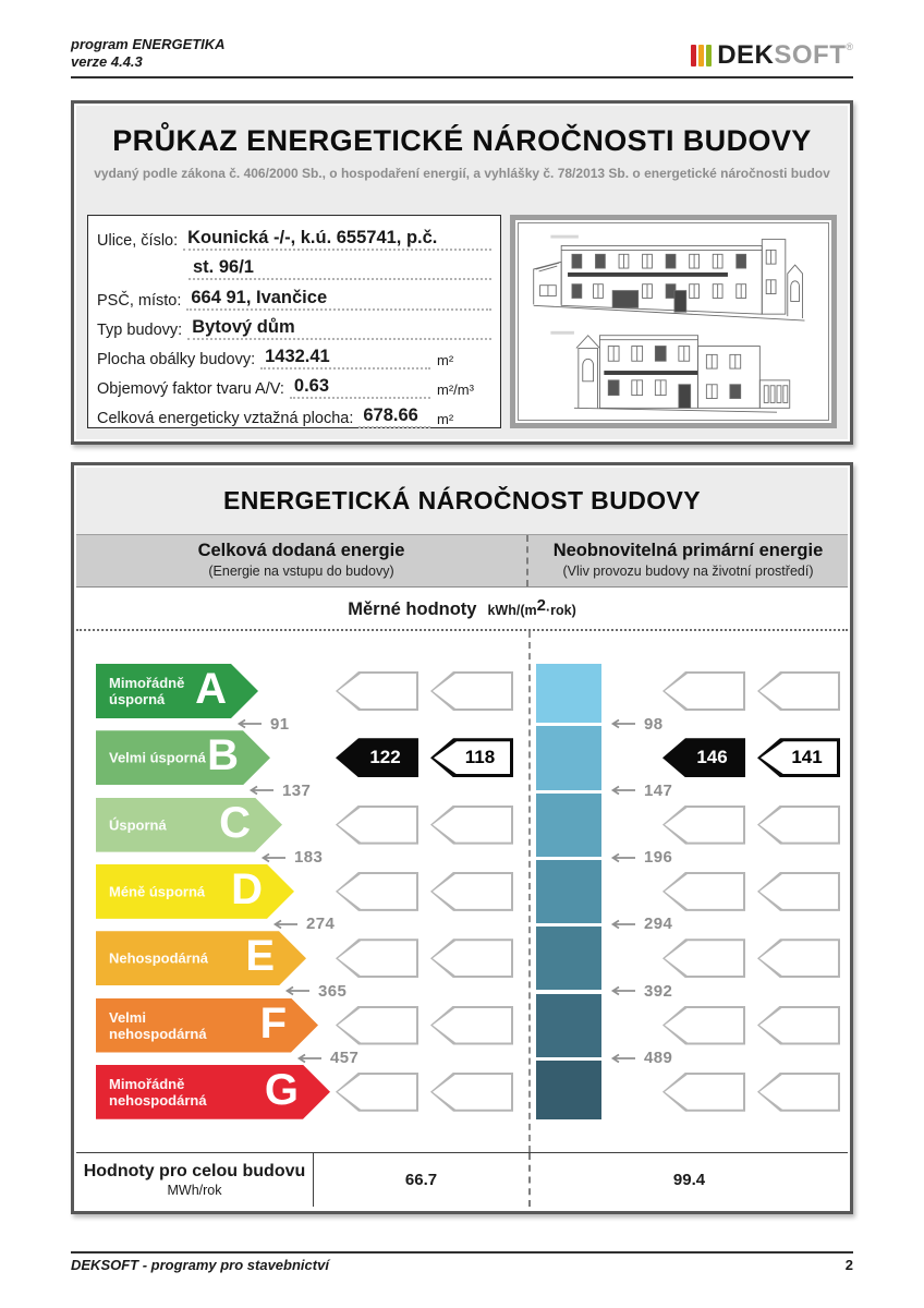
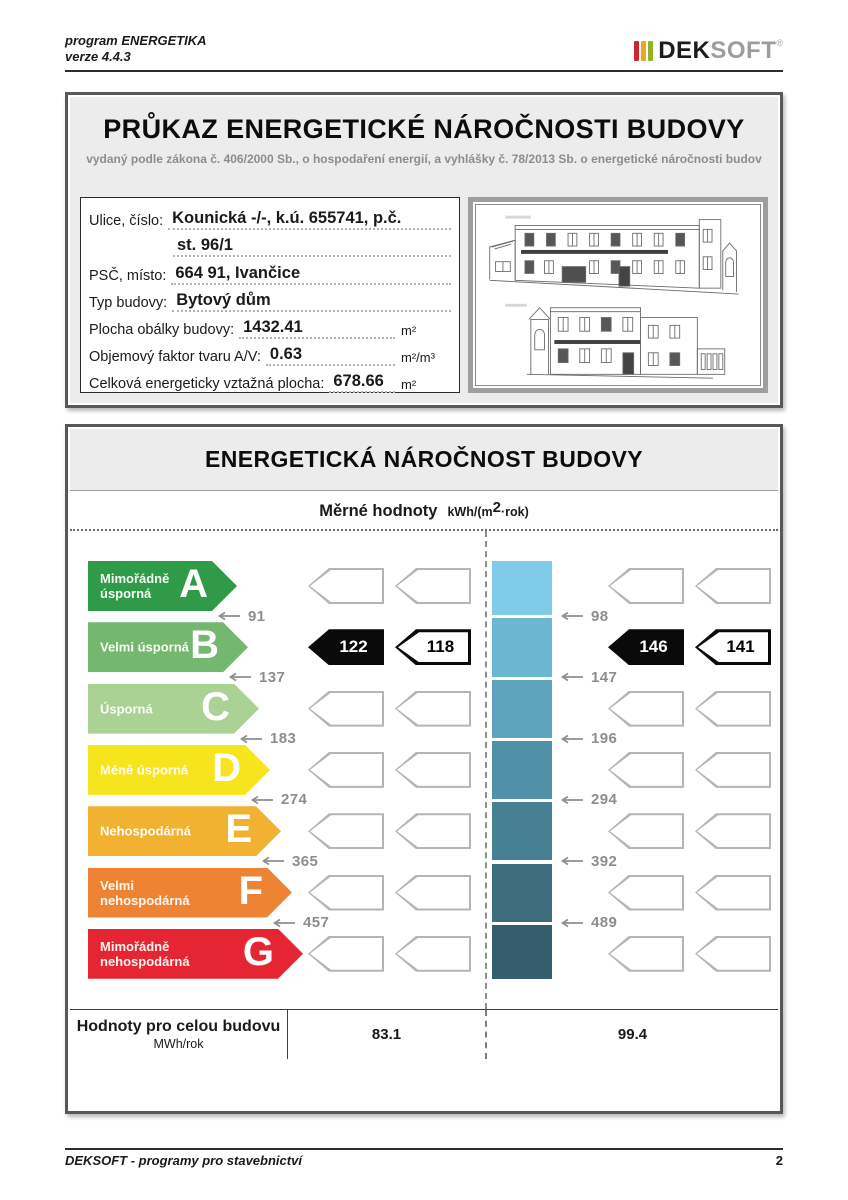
  program ENERGETIKA
  verze 4.4.3
  DEKSOFT®
  PRŮKAZ ENERGETICKÉ NÁROČNOSTI BUDOVY
  vydaný podle zákona č. 406/2000 Sb., o hospodaření energií, a vyhlášky č. 78/2013 Sb. o energetické náročnosti budov
  Ulice, číslo:
  Kounická -/-, k.ú. 655741, p.č.
  st. 96/1
  PSČ, místo:
  664 91, Ivančice
  Typ budovy:
  Bytový dům
  Plocha obálky budovy:
  1432.41
  m²
  Objemový faktor tvaru A/V:
  0.63
  m²/m³
  Celková energeticky vztažná plocha:
  678.66
  m²
  ENERGETICKÁ NÁROČNOST BUDOVY
- Celková dodaná energie
- (Energie na vstupu do budovy)
- Neobnovitelná primární energie
- (Vliv provozu budovy na životní prostředí)
  Měrné hodnoty kWh/(m2·rok)
  Mimořádně úsporná
  A
  Velmi úsporná
  B
  Úsporná
  C
  Méně úsporná
  D
  Nehospodárná
  E
  Velmi nehospodárná
  F
  Mimořádně nehospodárná
  G
  91
  137
  183
  274
  365
  457
  98
  147
  196
  294
  392
  489
  122
  118
  146
  141
  Hodnoty pro celou budovu
  MWh/rok
- 66.7
+ 83.1
  99.4
  DEKSOFT - programy pro stavebnictví
  2
